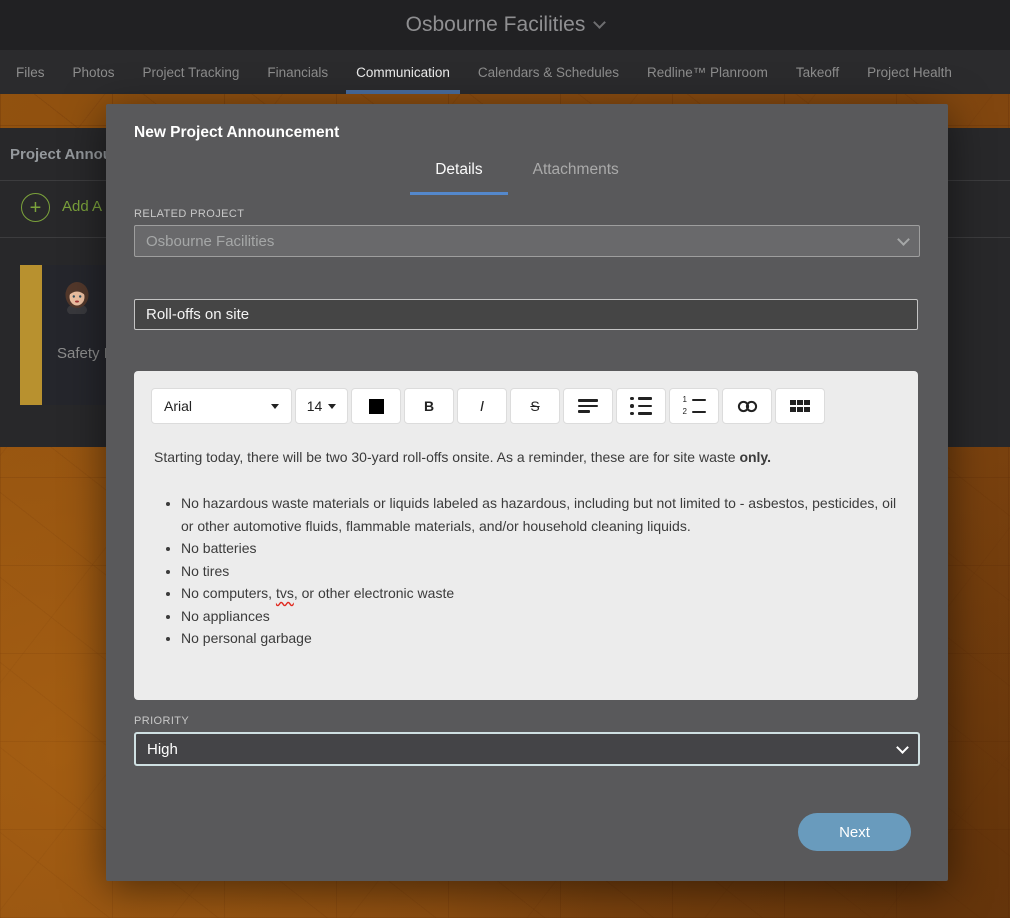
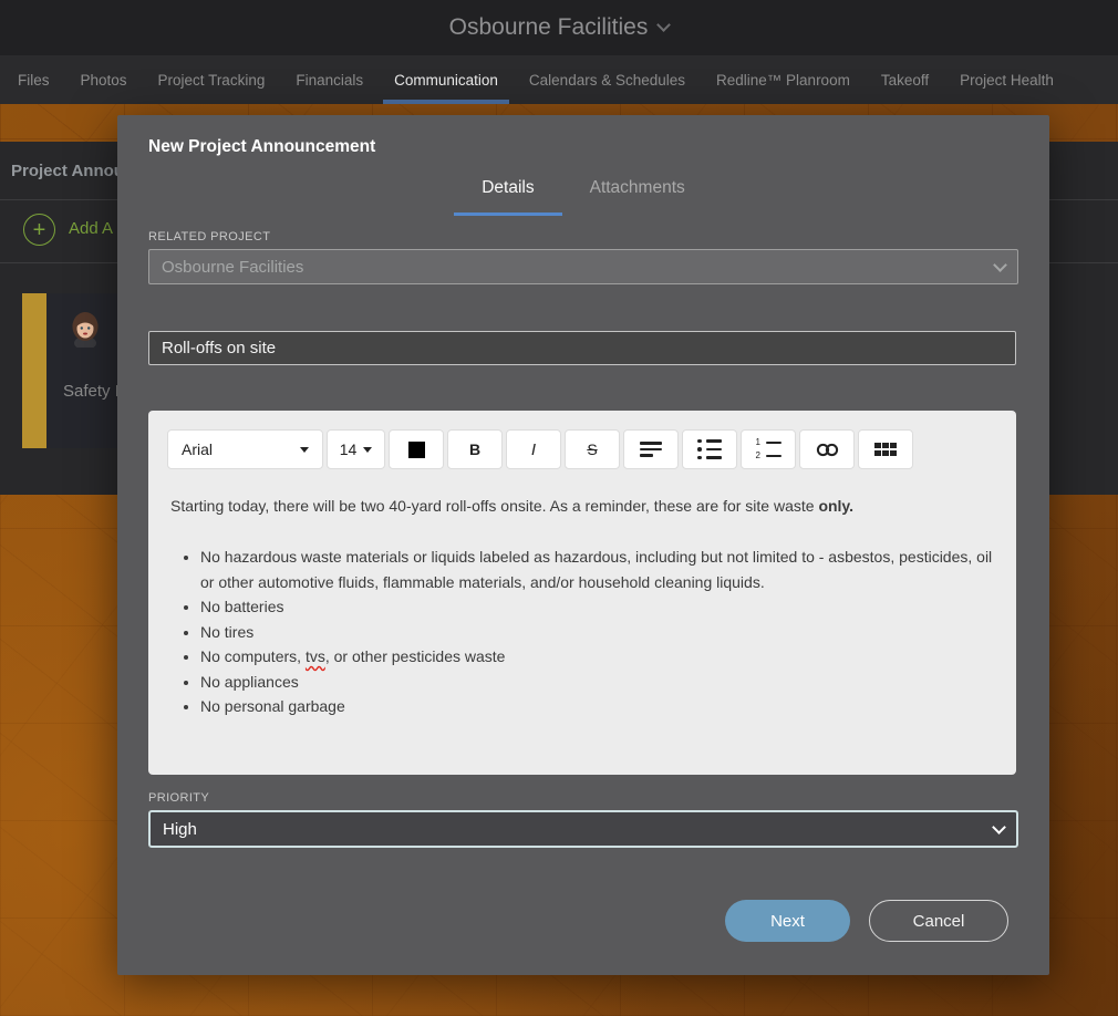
  Osbourne Facilities
  Files
  Photos
  Project Tracking
  Financials
  Communication
  Calendars & Schedules
  Redline™ Planroom
  Takeoff
  Project Health
  Project Anno
  +
  Add A
  Safety
  New Project Announcement
  Details
  Attachments
  RELATED PROJECT
  Osbourne Facilities
  Roll-offs on site
  Arial
  14
  B
  I
  S
  1
  2
- Starting today, there will be two 30-yard roll-offs onsite. As a reminder, these are for site waste only.
+ Starting today, there will be two 40-yard roll-offs onsite. As a reminder, these are for site waste only.
  No hazardous waste materials or liquids labeled as hazardous, including but not limited to - asbestos, pesticides, oil or other automotive fluids, flammable materials, and/or household cleaning liquids.
  No batteries
  No tires
- No computers, tvs, or other electronic waste
+ No computers, tvs, or other pesticides waste
  No appliances
  No personal garbage
  PRIORITY
  High
  Next
+ Cancel
